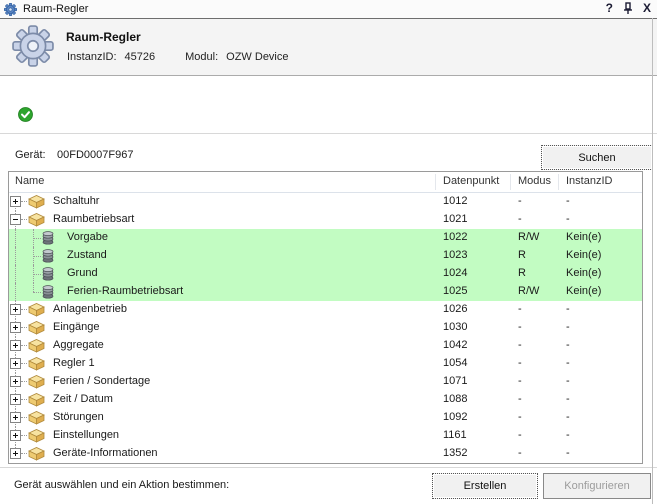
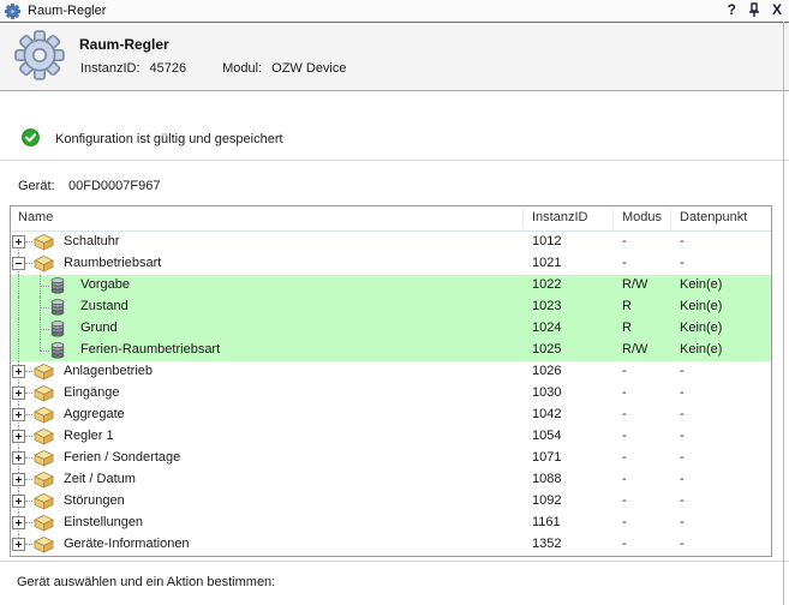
  Raum-Regler
  ?
  X
  Raum-Regler
  InstanzID: 45726 Modul: OZW Device
+ Konfiguration ist gültig und gespeichert
  Gerät:
  00FD0007F967
- Suchen
  Name
- Datenpunkt
+ InstanzID
  Modus
- InstanzID
+ Datenpunkt
  Schaltuhr
  1012
  -
  -
  Raumbetriebsart
  1021
  -
  -
  Vorgabe
  1022
  R/W
  Kein(e)
  Zustand
  1023
  R
  Kein(e)
  Grund
  1024
  R
  Kein(e)
  Ferien-Raumbetriebsart
  1025
  R/W
  Kein(e)
  Anlagenbetrieb
  1026
  -
  -
  Eingänge
  1030
  -
  -
  Aggregate
  1042
  -
  -
  Regler 1
  1054
  -
  -
  Ferien / Sondertage
  1071
  -
  -
  Zeit / Datum
  1088
  -
  -
  Störungen
  1092
  -
  -
  Einstellungen
  1161
  -
  -
  Geräte-Informationen
  1352
  -
  -
  Gerät auswählen und ein Aktion bestimmen:
- Erstellen
- Konfigurieren
